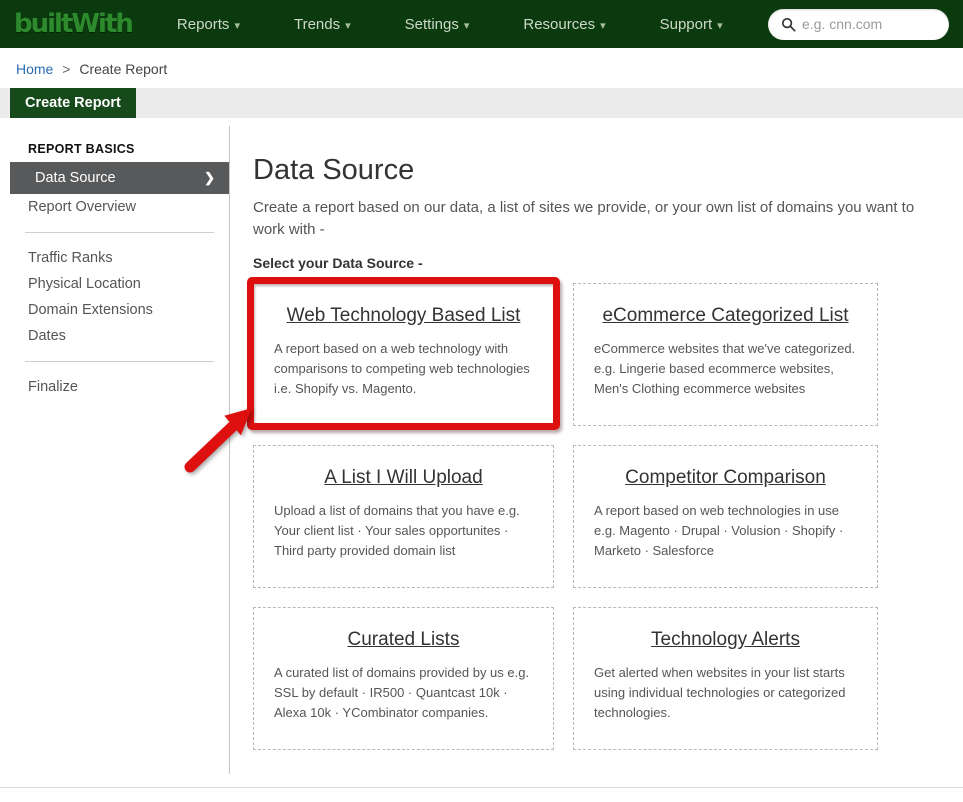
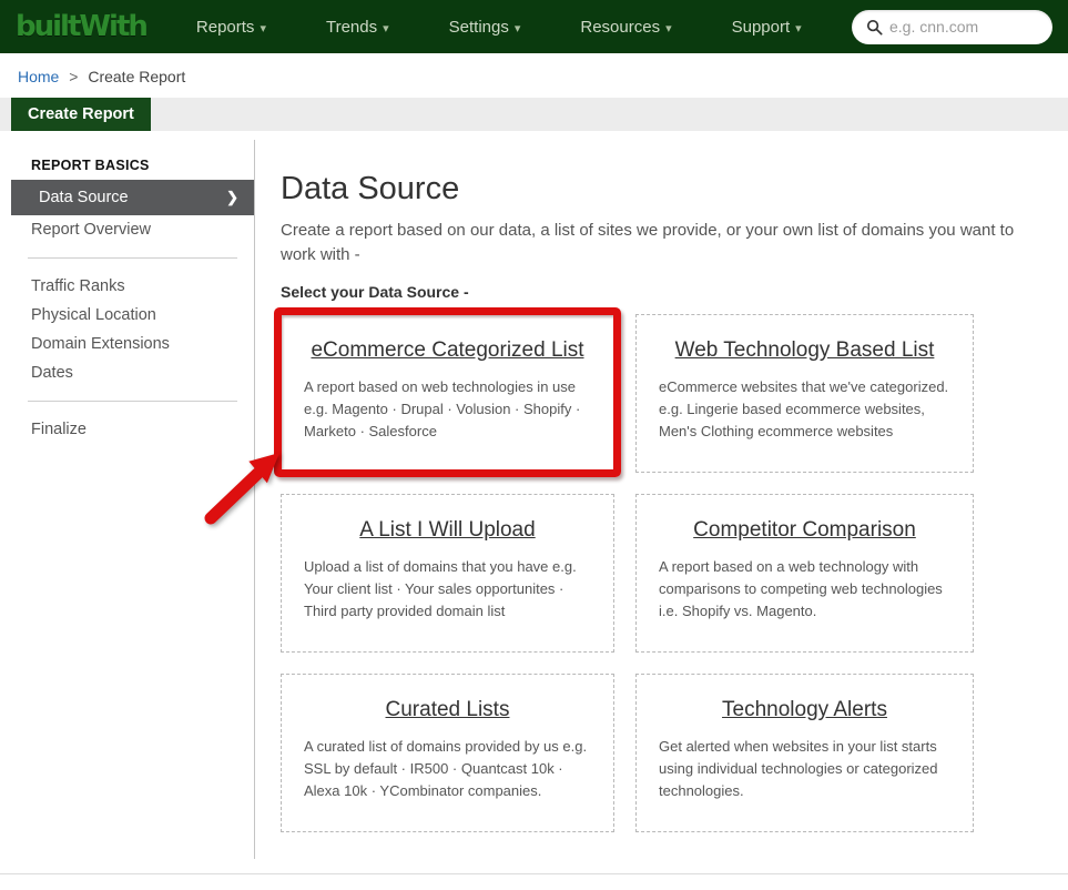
  builtWith
  Reports ▾
  Trends ▾
  Settings ▾
  Resources ▾
  Support ▾
  e.g. cnn.com
  Home > Create Report
  Create Report
  REPORT BASICS
  Data Source
  ❯
  Report Overview
  Traffic Ranks
  Physical Location
  Domain Extensions
  Dates
  Finalize
  Data Source
  Create a report based on our data, a list of sites we provide, or your own list of domains you want to work with -
  Select your Data Source -
- Web Technology Based List
+ eCommerce Categorized List
- A report based on a web technology with comparisons to competing web technologies i.e. Shopify vs. Magento.
+ A report based on web technologies in use e.g. Magento · Drupal · Volusion · Shopify · Marketo · Salesforce
- eCommerce Categorized List
+ Web Technology Based List
  eCommerce websites that we've categorized. e.g. Lingerie based ecommerce websites, Men's Clothing ecommerce websites
  A List I Will Upload
  Upload a list of domains that you have e.g. Your client list · Your sales opportunites · Third party provided domain list
  Competitor Comparison
- A report based on web technologies in use e.g. Magento · Drupal · Volusion · Shopify · Marketo · Salesforce
+ A report based on a web technology with comparisons to competing web technologies i.e. Shopify vs. Magento.
  Curated Lists
  A curated list of domains provided by us e.g. SSL by default · IR500 · Quantcast 10k · Alexa 10k · YCombinator companies.
  Technology Alerts
  Get alerted when websites in your list starts using individual technologies or categorized technologies.
